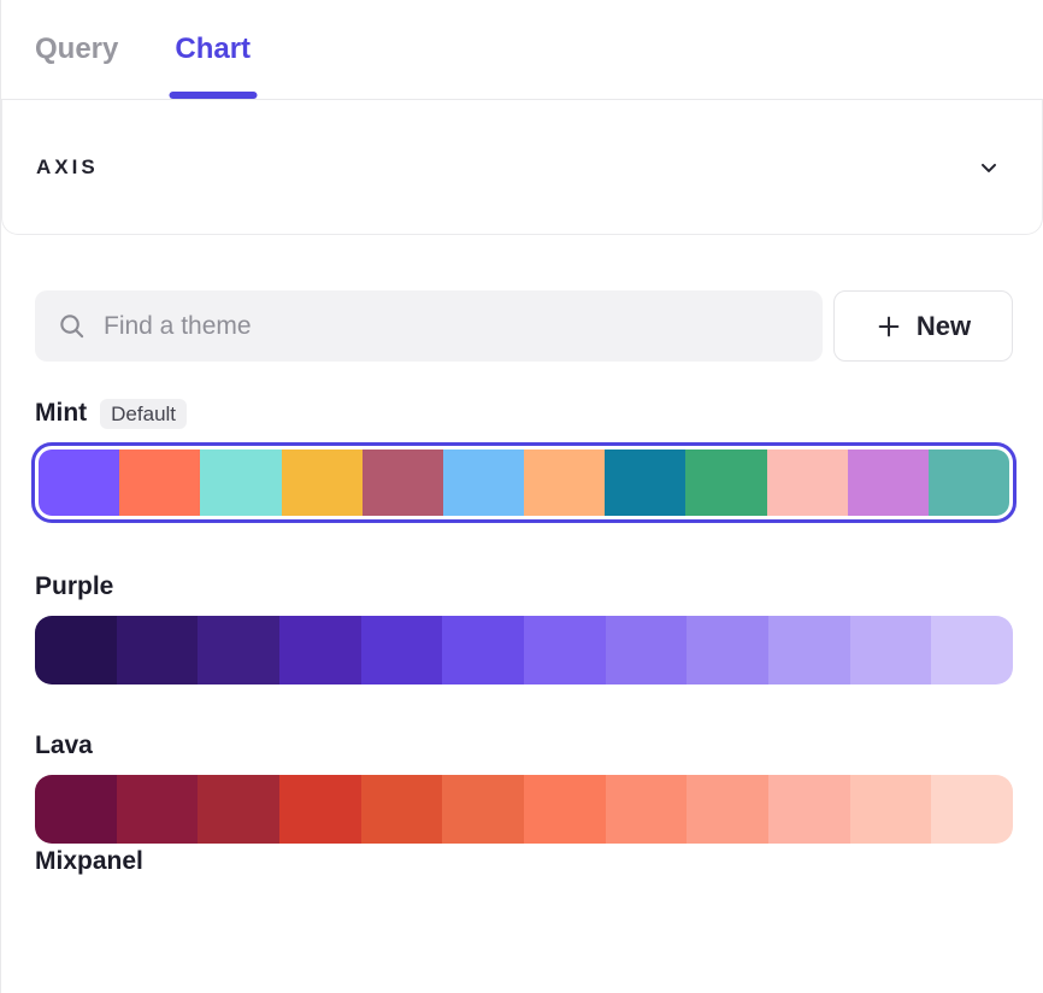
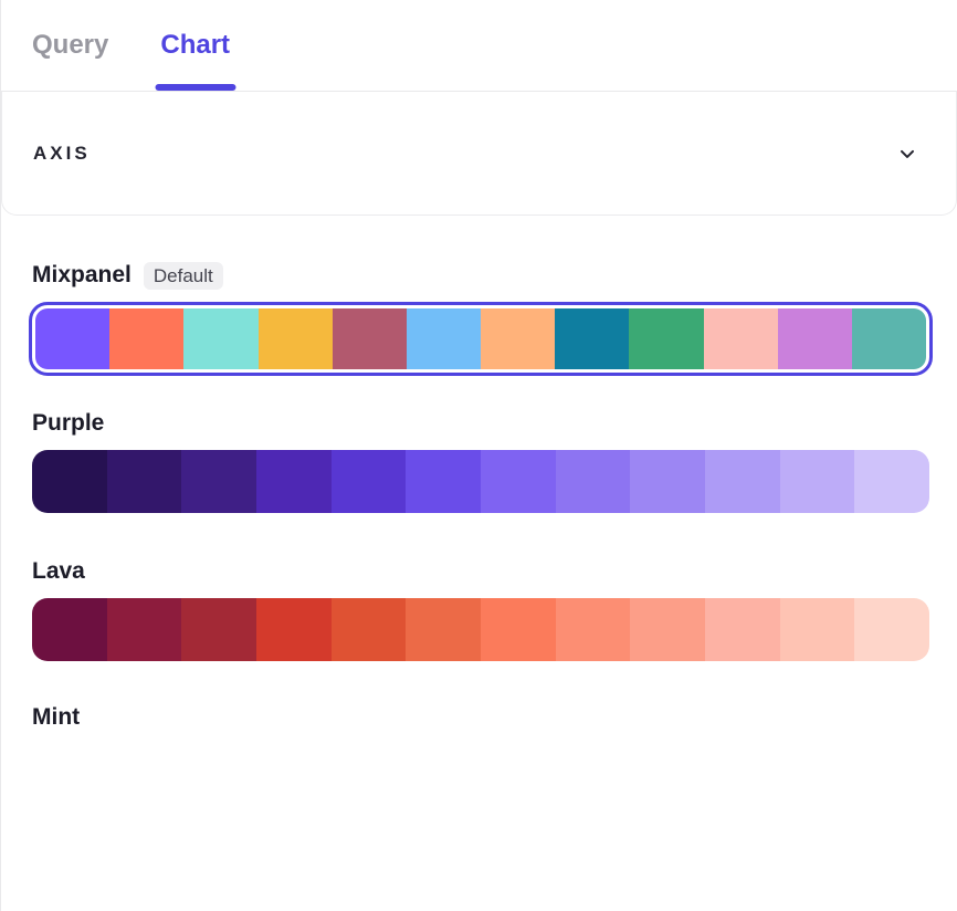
  Query
  Chart
  AXIS
- Find a theme
- New
- Mint
+ Mixpanel
  Default
  Purple
  Lava
- Mixpanel
+ Mint
